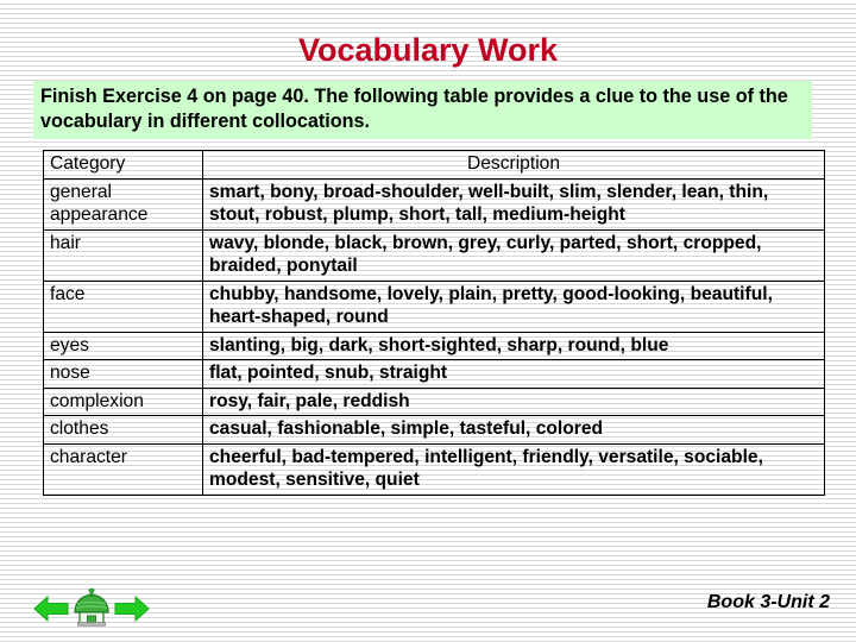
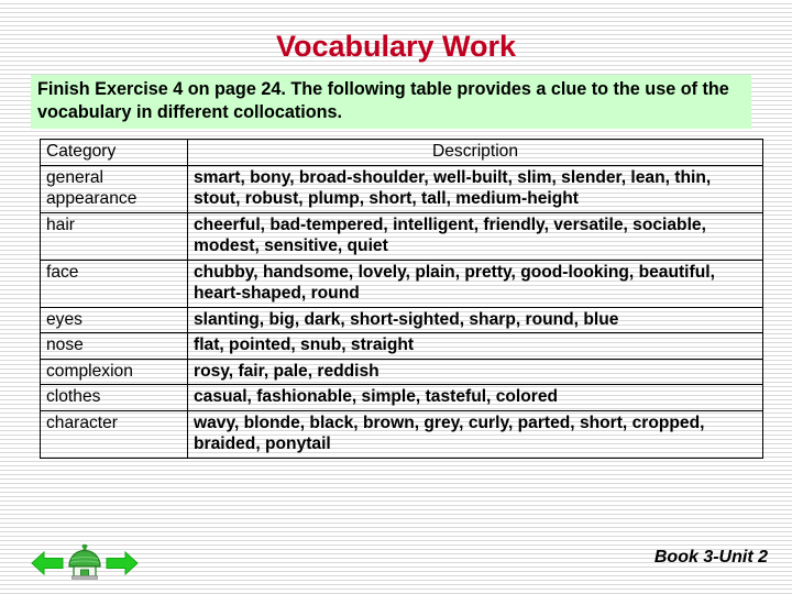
  Vocabulary Work
- Finish Exercise 4 on page 40. The following table provides a clue to the use of the vocabulary in different collocations.
+ Finish Exercise 4 on page 24. The following table provides a clue to the use of the vocabulary in different collocations.
  Category	Description
  general appearance	smart, bony, broad-shoulder, well-built, slim, slender, lean, thin, stout, robust, plump, short, tall, medium-height
- hair	wavy, blonde, black, brown, grey, curly, parted, short, cropped, braided, ponytail
+ hair	cheerful, bad-tempered, intelligent, friendly, versatile, sociable, modest, sensitive, quiet
  face	chubby, handsome, lovely, plain, pretty, good-looking, beautiful, heart-shaped, round
  eyes	slanting, big, dark, short-sighted, sharp, round, blue
  nose	flat, pointed, snub, straight
  complexion	rosy, fair, pale, reddish
  clothes	casual, fashionable, simple, tasteful, colored
- character	cheerful, bad-tempered, intelligent, friendly, versatile, sociable, modest, sensitive, quiet
+ character	wavy, blonde, black, brown, grey, curly, parted, short, cropped, braided, ponytail
  Book 3-Unit 2
